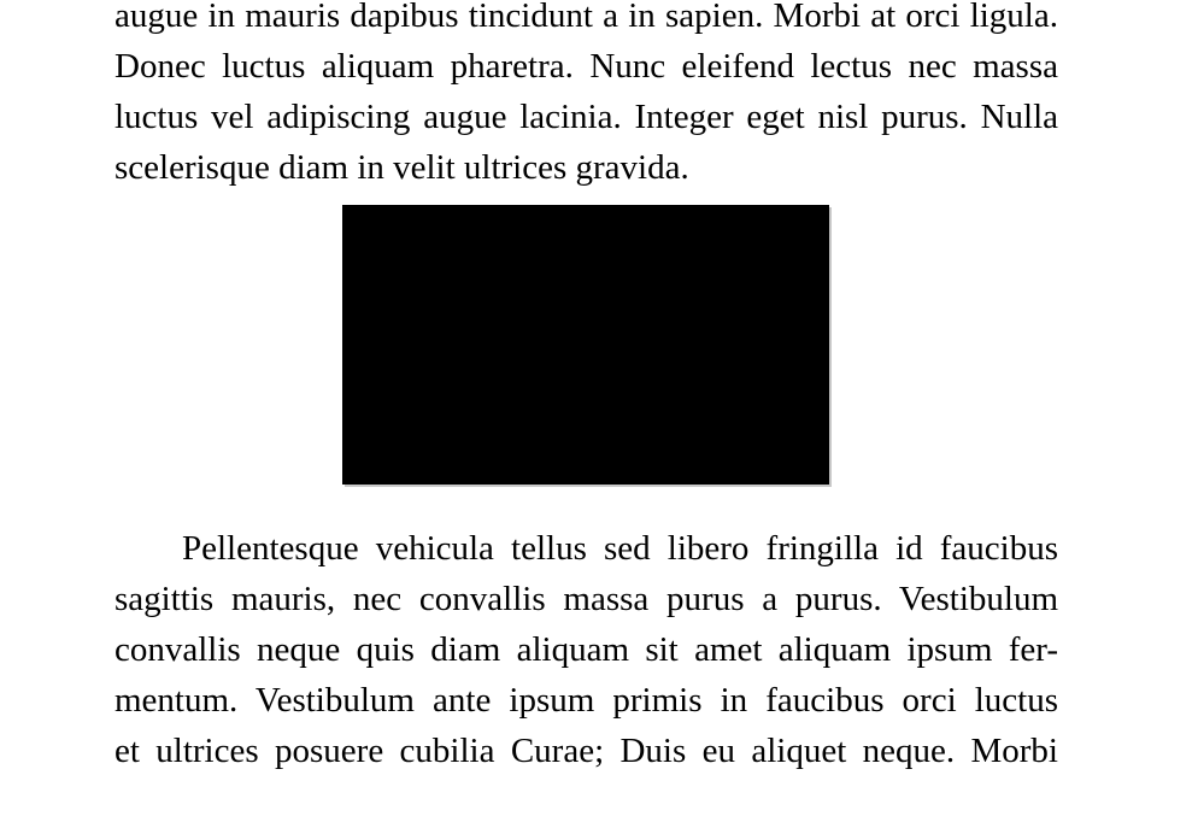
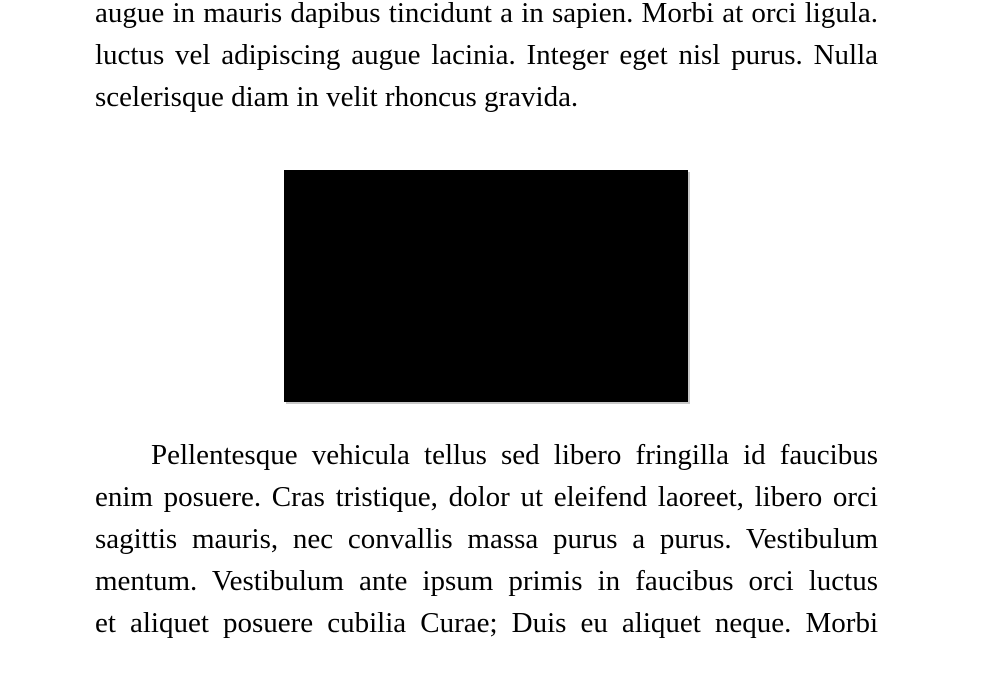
  augue in mauris dapibus tincidunt a in sapien. Morbi at orci ligula.
- Donec luctus aliquam pharetra. Nunc eleifend lectus nec massa
  luctus vel adipiscing augue lacinia. Integer eget nisl purus. Nulla
- scelerisque diam in velit ultrices gravida.
+ scelerisque diam in velit rhoncus gravida.
  Pellentesque vehicula tellus sed libero fringilla id faucibus
+ enim posuere. Cras tristique, dolor ut eleifend laoreet, libero orci
  sagittis mauris, nec convallis massa purus a purus. Vestibulum
- convallis neque quis diam aliquam sit amet aliquam ipsum fer-
  mentum. Vestibulum ante ipsum primis in faucibus orci luctus
- et ultrices posuere cubilia Curae; Duis eu aliquet neque. Morbi
+ et aliquet posuere cubilia Curae; Duis eu aliquet neque. Morbi
